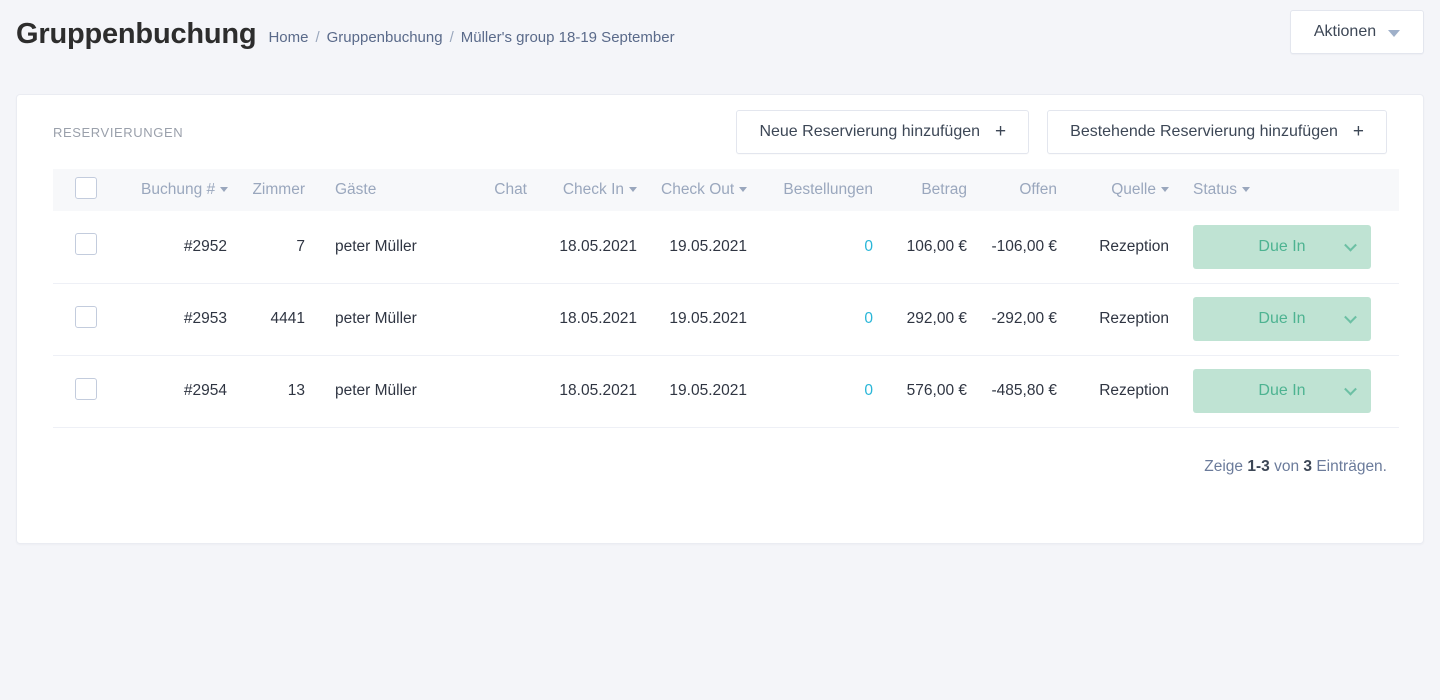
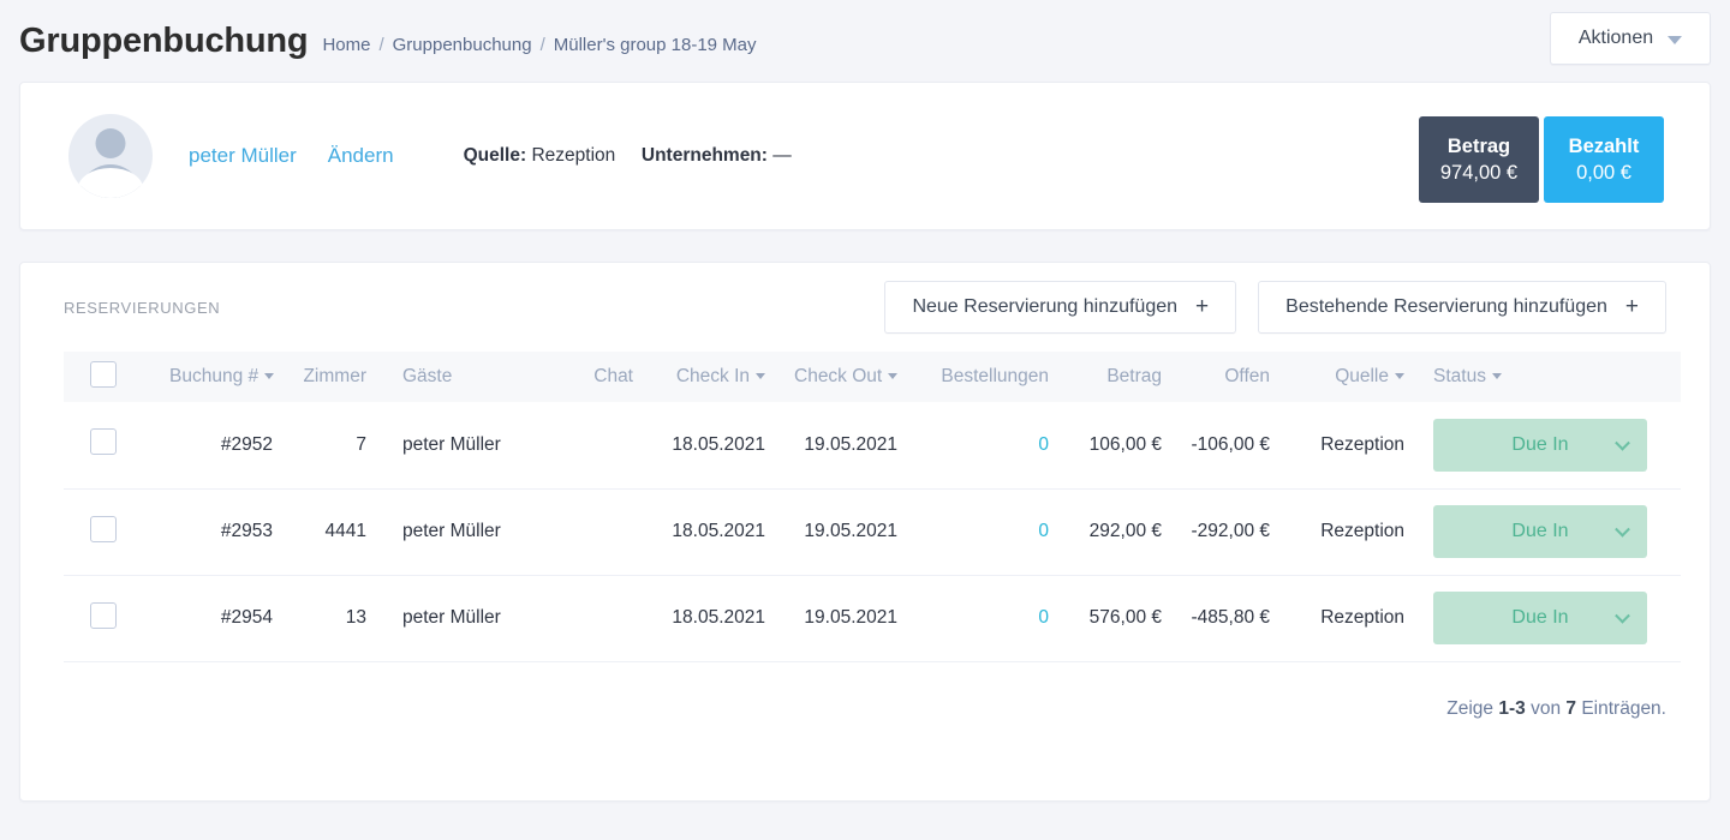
  Gruppenbuchung
  Home
  /
  Gruppenbuchung
  /
- Müller's group 18-19 September
+ Müller's group 18-19 May
  Aktionen
+ peter Müller
+ Ändern
+ Quelle: Rezeption Unternehmen: —
+ Betrag
+ 974,00 €
+ Bezahlt
+ 0,00 €
  RESERVIERUNGEN
  Neue Reservierung hinzufügen
  +
  Bestehende Reservierung hinzufügen
  +
  	Buchung #	Zimmer	Gäste	Chat	Check In	Check Out	Bestellungen	Betrag	Offen	Quelle	Status
  	#2952	7	peter Müller		18.05.2021	19.05.2021	0	106,00 €	-106,00 €	Rezeption	Due In
  	#2953	4441	peter Müller		18.05.2021	19.05.2021	0	292,00 €	-292,00 €	Rezeption	Due In
  	#2954	13	peter Müller		18.05.2021	19.05.2021	0	576,00 €	-485,80 €	Rezeption	Due In
- Zeige 1-3 von 3 Einträgen.
+ Zeige 1-3 von 7 Einträgen.
